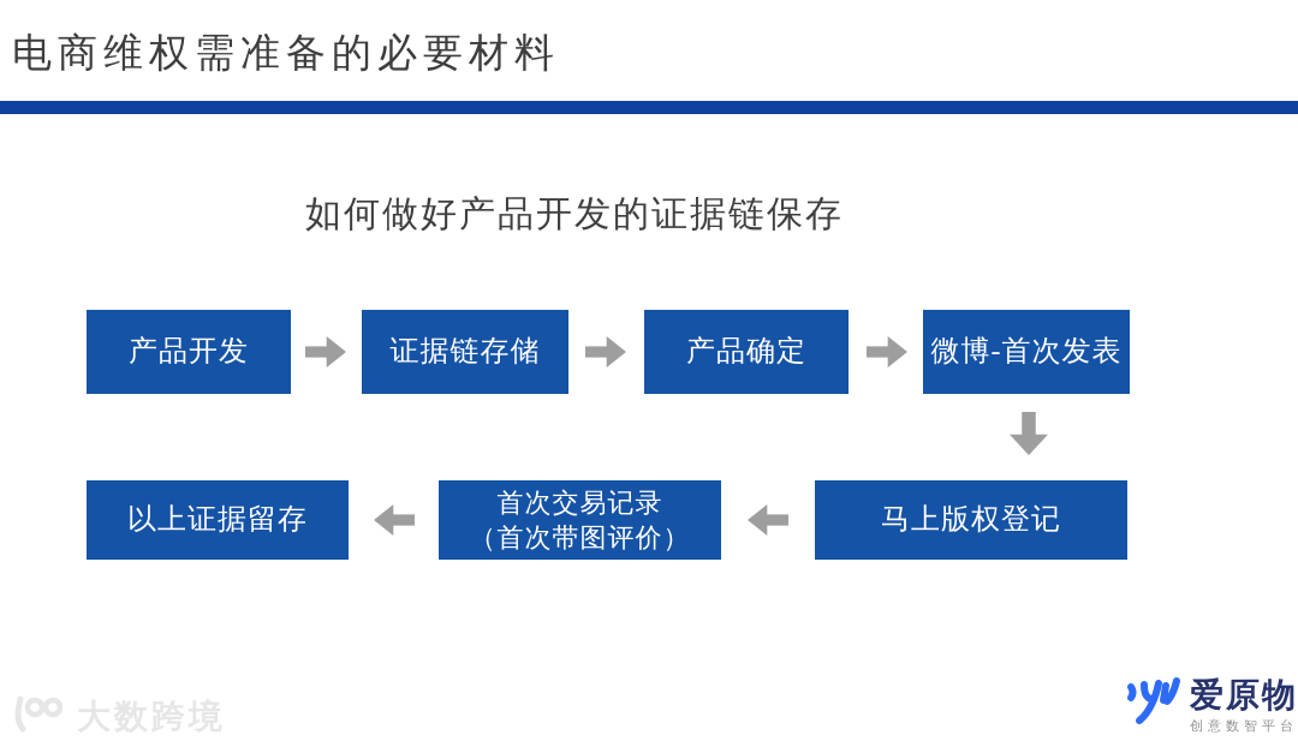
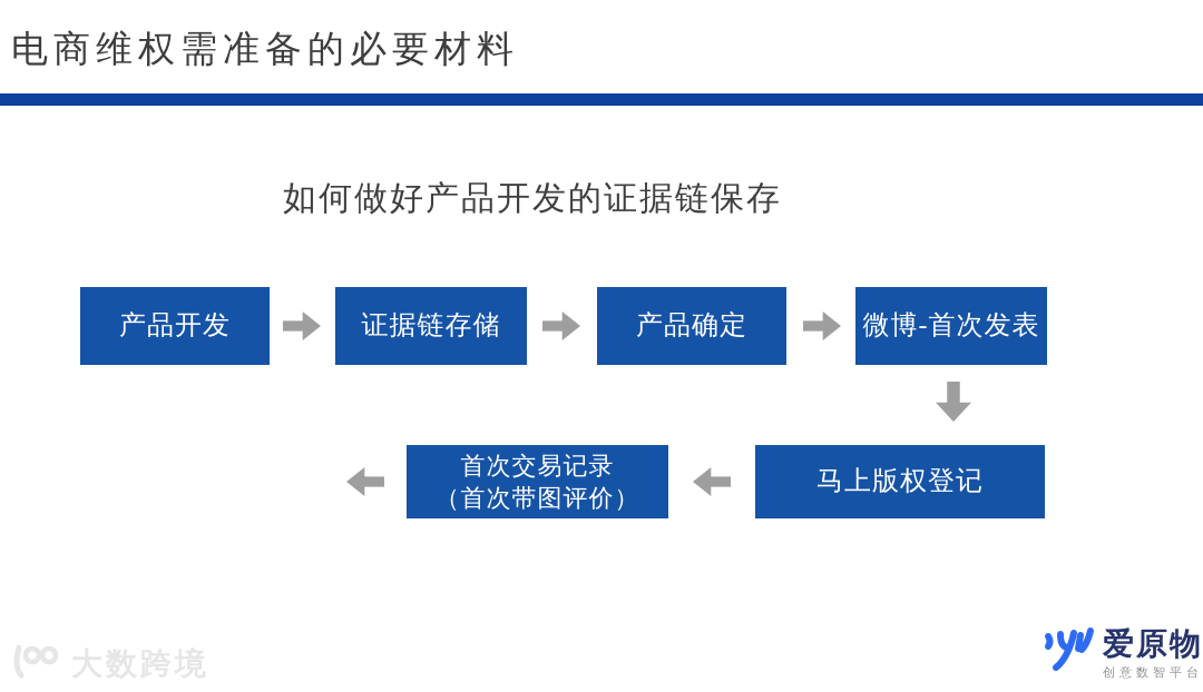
  电商维权需准备的必要材料
  如何做好产品开发的证据链保存
  产品开发
  证据链存储
  产品确定
  微博-首次发表
  马上版权登记
  首次交易记录
  （首次带图评价）
- 以上证据留存
  大数跨境
  爱原物
  创意数智平台
